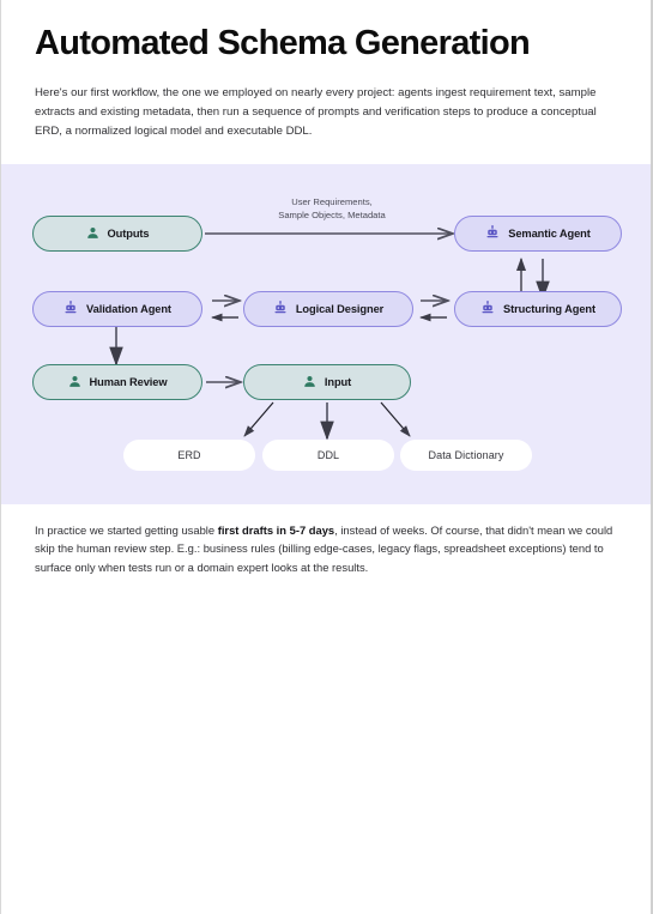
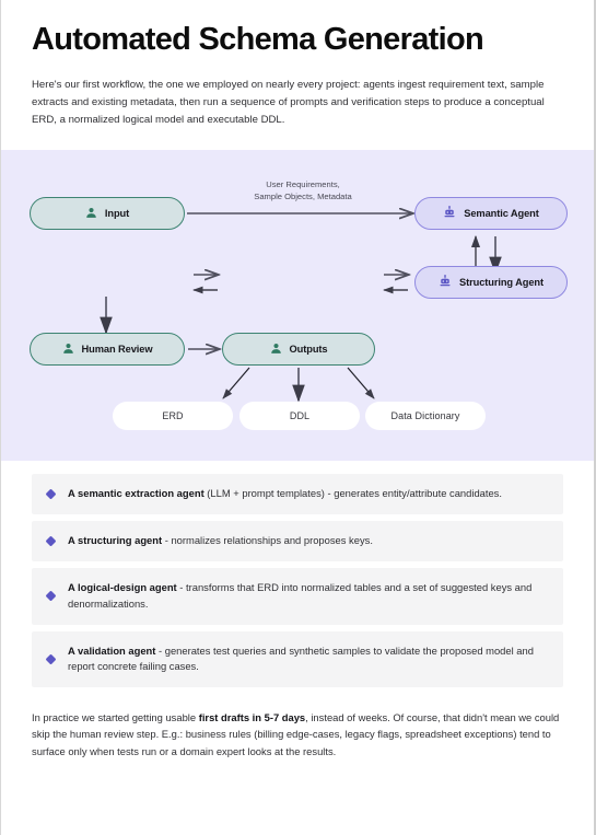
  Automated Schema Generation
  Here's our first workflow, the one we employed on nearly every project: agents ingest requirement text, sample extracts and existing metadata, then run a sequence of prompts and verification steps to produce a conceptual ERD, a normalized logical model and executable DDL.
- Outputs
+ Input
  User Requirements,
  Sample Objects, Metadata
  Semantic Agent
- Validation Agent
- Logical Designer
  Structuring Agent
  Human Review
- Input
+ Outputs
  ERD
  DDL
  Data Dictionary
+ A semantic extraction agent (LLM + prompt templates) - generates entity/attribute candidates.
+ A structuring agent - normalizes relationships and proposes keys.
+ A logical-design agent - transforms that ERD into normalized tables and a set of suggested keys and denormalizations.
+ A validation agent - generates test queries and synthetic samples to validate the proposed model and report concrete failing cases.
  In practice we started getting usable first drafts in 5-7 days, instead of weeks. Of course, that didn't mean we could skip the human review step. E.g.: business rules (billing edge-cases, legacy flags, spreadsheet exceptions) tend to surface only when tests run or a domain expert looks at the results.
